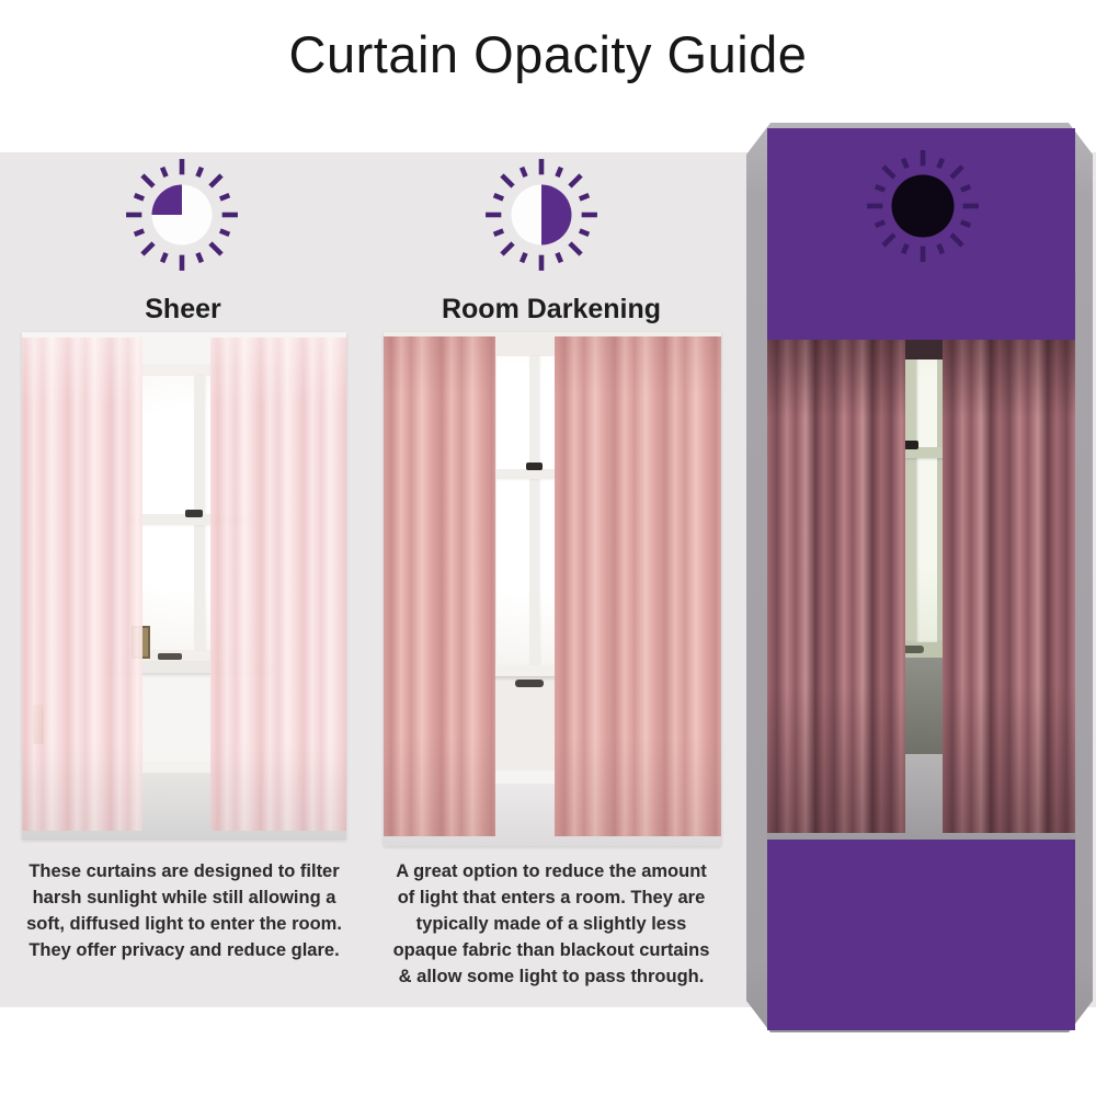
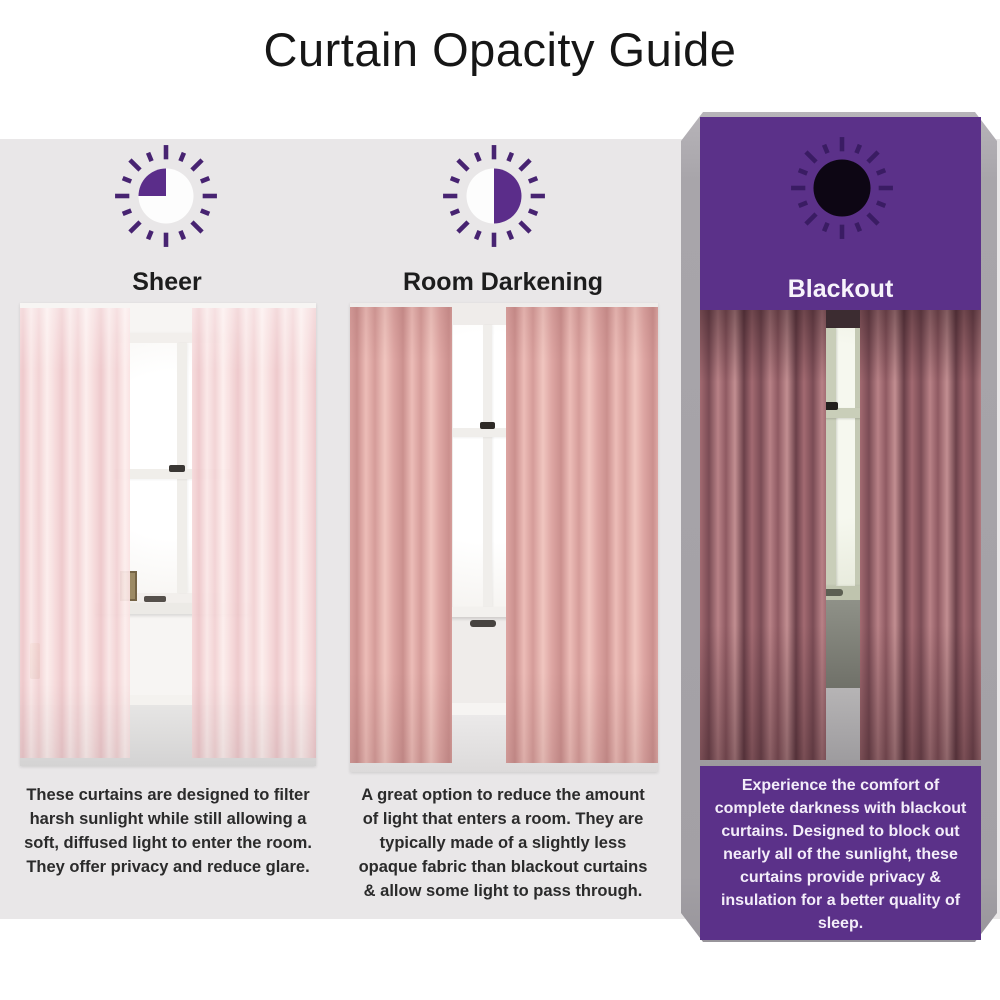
  Curtain Opacity Guide
  Sheer
  These curtains are designed to filter harsh sunlight while still allowing a soft, diffused light to enter the room. They offer privacy and reduce glare.
  Room Darkening
  A great option to reduce the amount of light that enters a room. They are typically made of a slightly less opaque fabric than blackout curtains & allow some light to pass through.
+ Blackout
+ Experience the comfort of complete darkness with blackout curtains. Designed to block out nearly all of the sunlight, these curtains provide privacy & insulation for a better quality of sleep.
